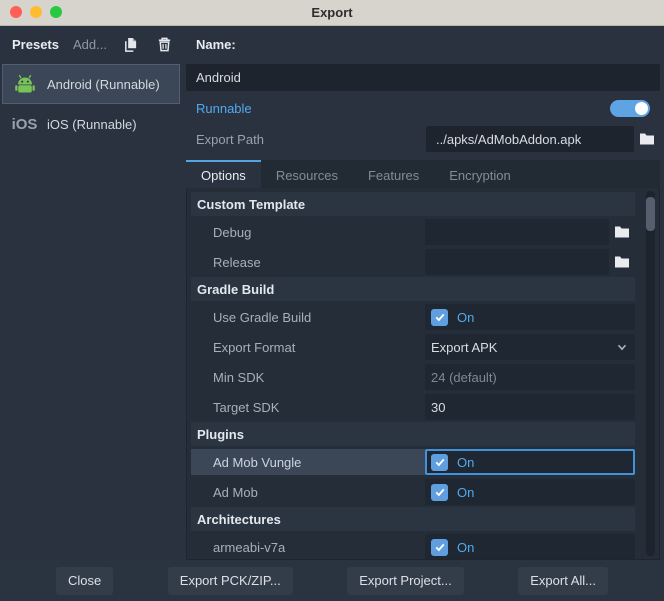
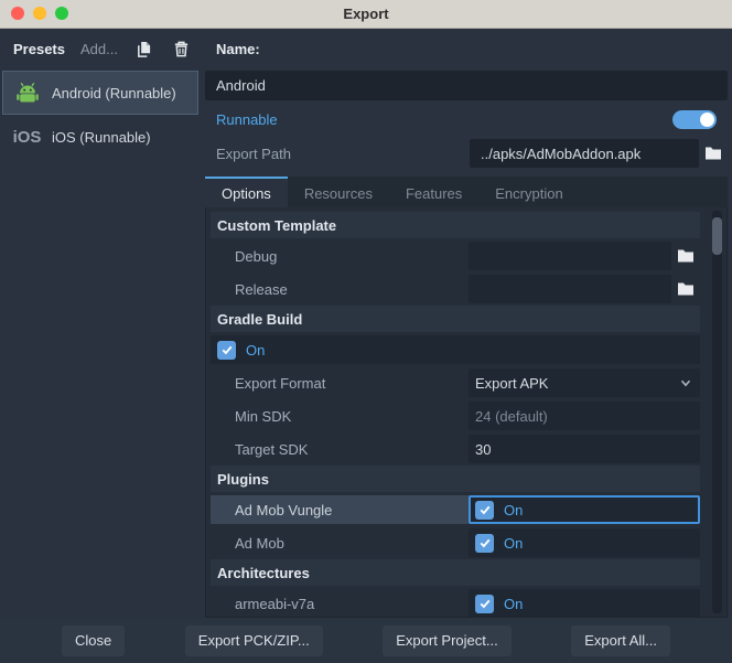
  Export
  Presets
  Add...
  Name:
  Android (Runnable)
  iOS
  iOS (Runnable)
  Android
  Runnable
  Export Path
  ../apks/AdMobAddon.apk
  Options
  Resources
  Features
  Encryption
  Custom Template
  Debug
  Release
  Gradle Build
- Use Gradle Build
  On
  Export Format
  Export APK
  Min SDK
  24 (default)
  Target SDK
  30
  Plugins
  Ad Mob Vungle
  On
  Ad Mob
  On
  Architectures
  armeabi-v7a
  On
  Close
  Export PCK/ZIP...
  Export Project...
  Export All...
